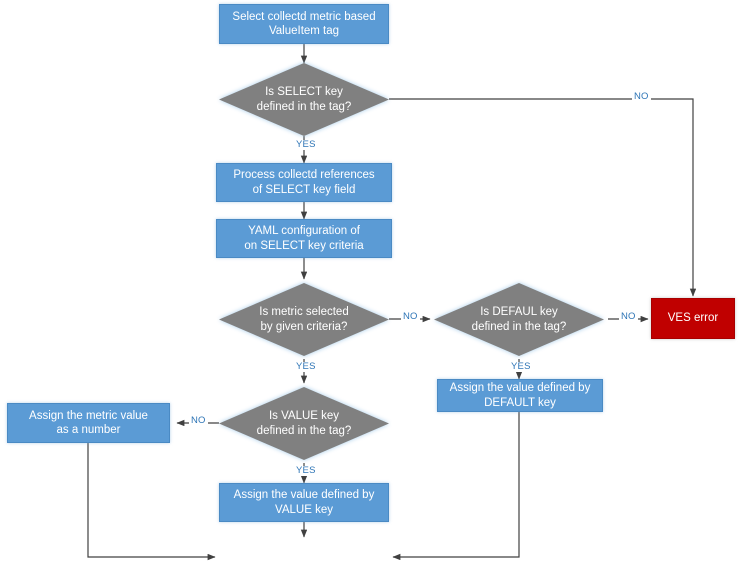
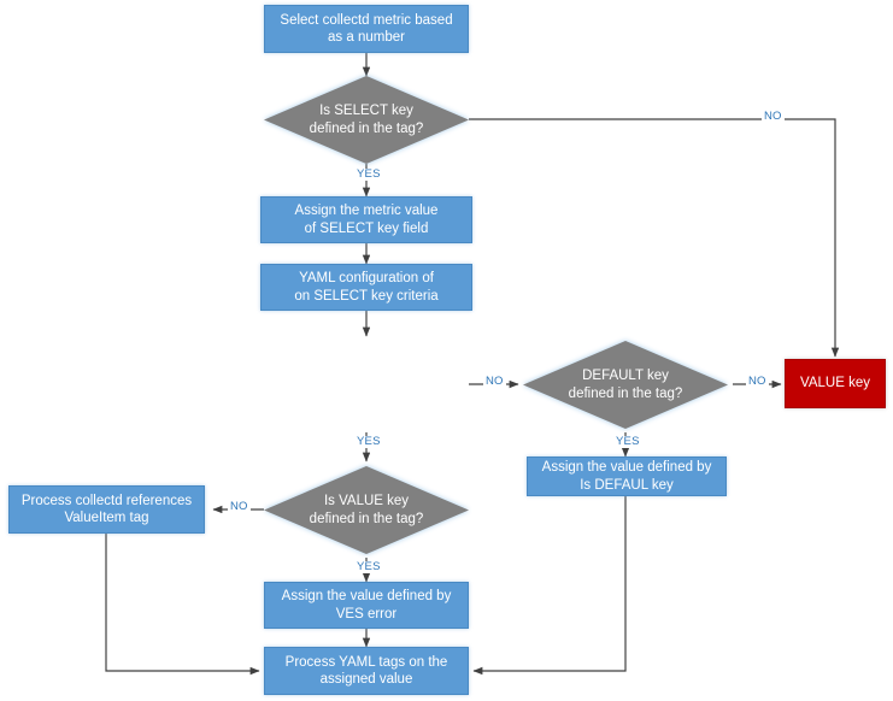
  Select collectd metric based
- ValueItem tag
+ as a number
  Is SELECT key
  defined in the tag?
- Process collectd references
+ Assign the metric value
  of SELECT key field
  YAML configuration of
  on SELECT key criteria
- Is metric selected
- by given criteria?
- Is DEFAUL key
+ DEFAULT key
  defined in the tag?
- VES error
+ VALUE key
  Assign the value defined by
- DEFAULT key
+ Is DEFAUL key
  Is VALUE key
  defined in the tag?
- Assign the metric value
+ Process collectd references
- as a number
+ ValueItem tag
  Assign the value defined by
- VALUE key
+ VES error
+ Process YAML tags on the
+ assigned value
  NO
  YES
  NO
  YES
  NO
  YES
  NO
  YES
